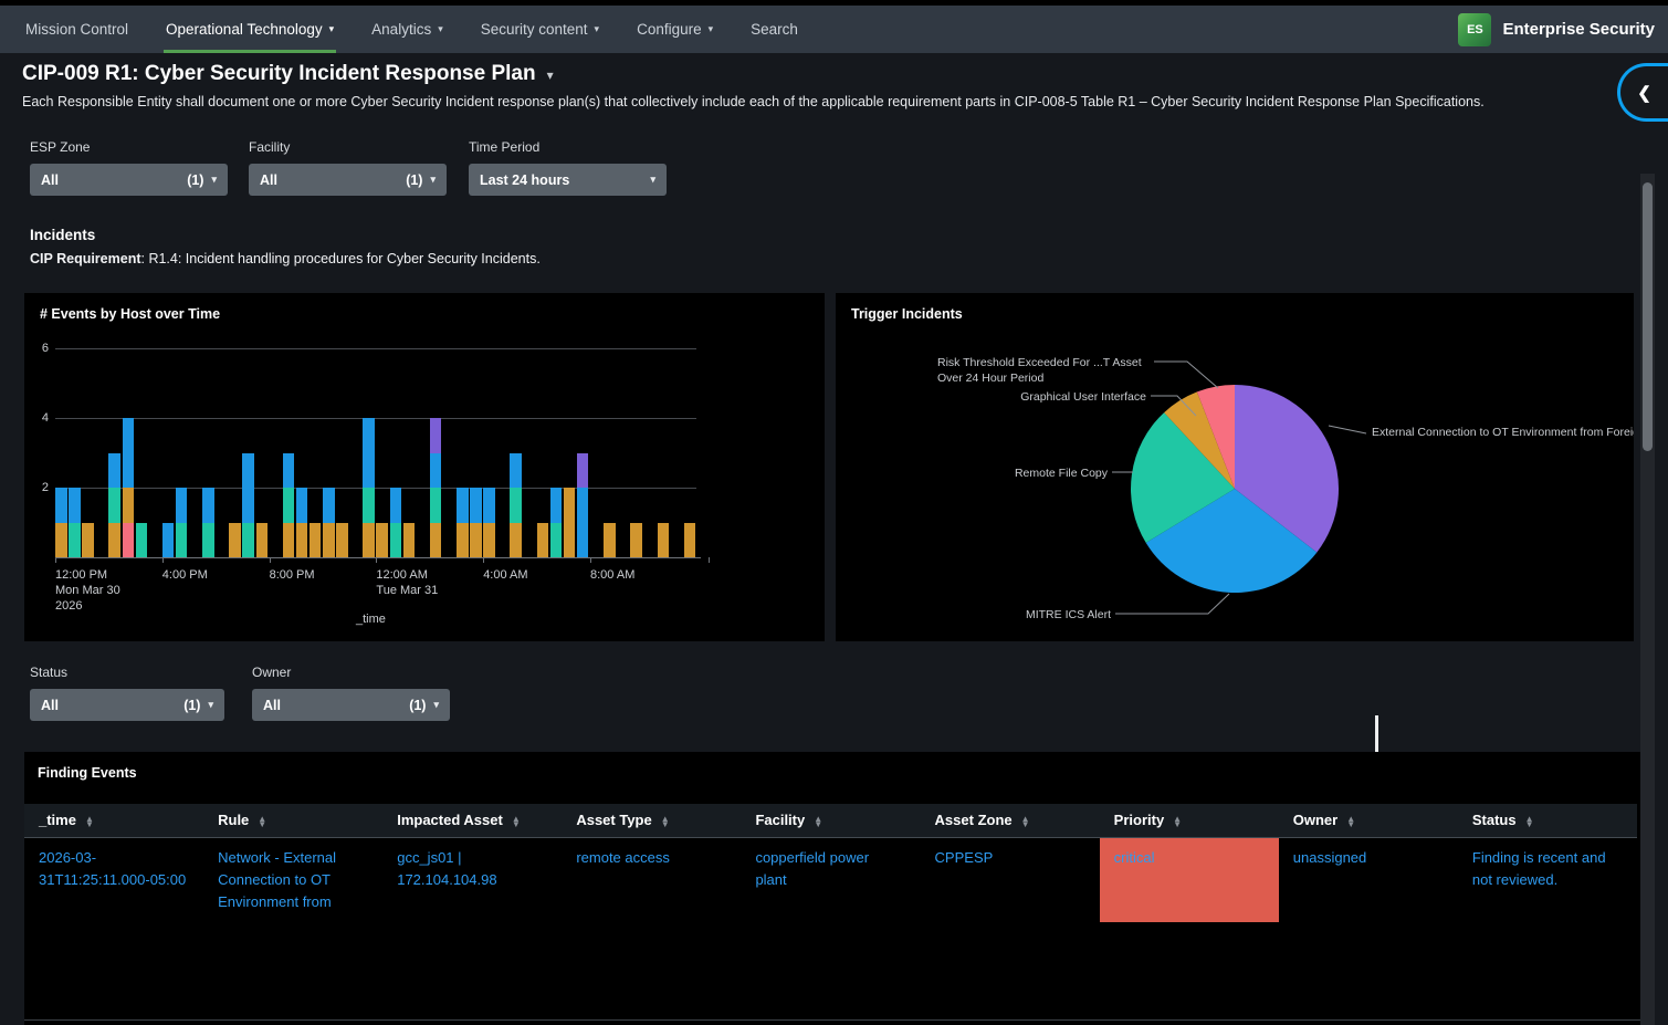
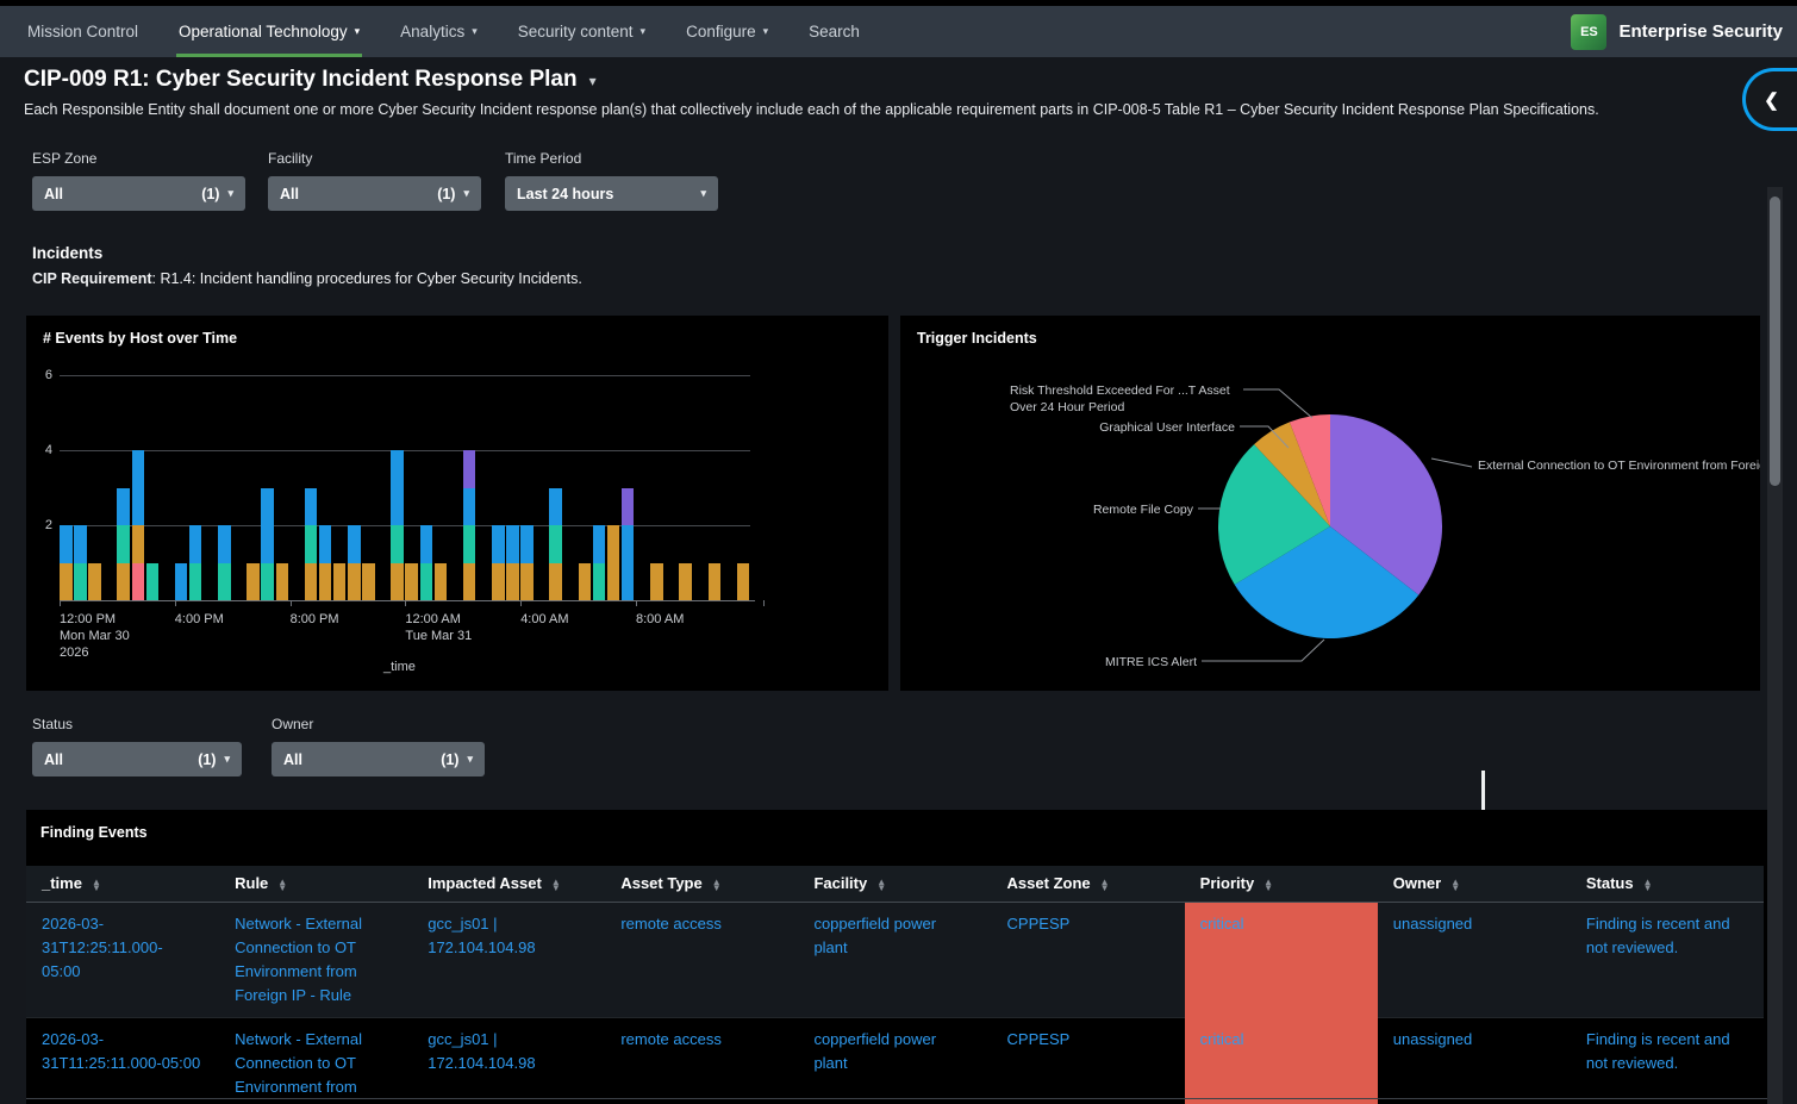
  Mission Control
  Operational Technology ▾
  Analytics ▾
  Security content ▾
  Configure ▾
  Search
  ES
  Enterprise Security
  CIP-009 R1: Cyber Security Incident Response Plan ▾
  Each Responsible Entity shall document one or more Cyber Security Incident response plan(s) that collectively include each of the applicable requirement parts in CIP-008-5 Table R1 – Cyber Security Incident Response Plan Specifications.
  ❮
  ESP Zone
  All
  (1)
  ▾
  Facility
  All
  (1)
  ▾
  Time Period
  Last 24 hours
  ▾
  Incidents
  CIP Requirement: R1.4: Incident handling procedures for Cyber Security Incidents.
  # Events by Host over Time
  6
  4
  2
  12:00 PM
  Mon Mar 30
  2026
  4:00 PM
  8:00 PM
  12:00 AM
  Tue Mar 31
  4:00 AM
  8:00 AM
  _time
  Trigger Incidents
  External Connection to OT Environment from Forei
  MITRE ICS Alert
  Remote File Copy
  Graphical User Interface
  Risk Threshold Exceeded For ...T Asset
  Over 24 Hour Period
  Status
  All
  (1)
  ▾
  Owner
  All
  (1)
  ▾
  Finding Events
  _time ▲▼	Rule ▲▼	Impacted Asset ▲▼	Asset Type ▲▼	Facility ▲▼	Asset Zone ▲▼	Priority ▲▼	Owner ▲▼	Status ▲▼
+ 2026-03- 31T12:25:11.000- 05:00	Network - External Connection to OT Environment from Foreign IP - Rule	gcc_js01 | 172.104.104.98	remote access	copperfield power plant	CPPESP	critical	unassigned	Finding is recent and not reviewed.
  2026-03- 31T11:25:11.000-05:00	Network - External Connection to OT Environment from	gcc_js01 | 172.104.104.98	remote access	copperfield power plant	CPPESP	critical	unassigned	Finding is recent and not reviewed.
